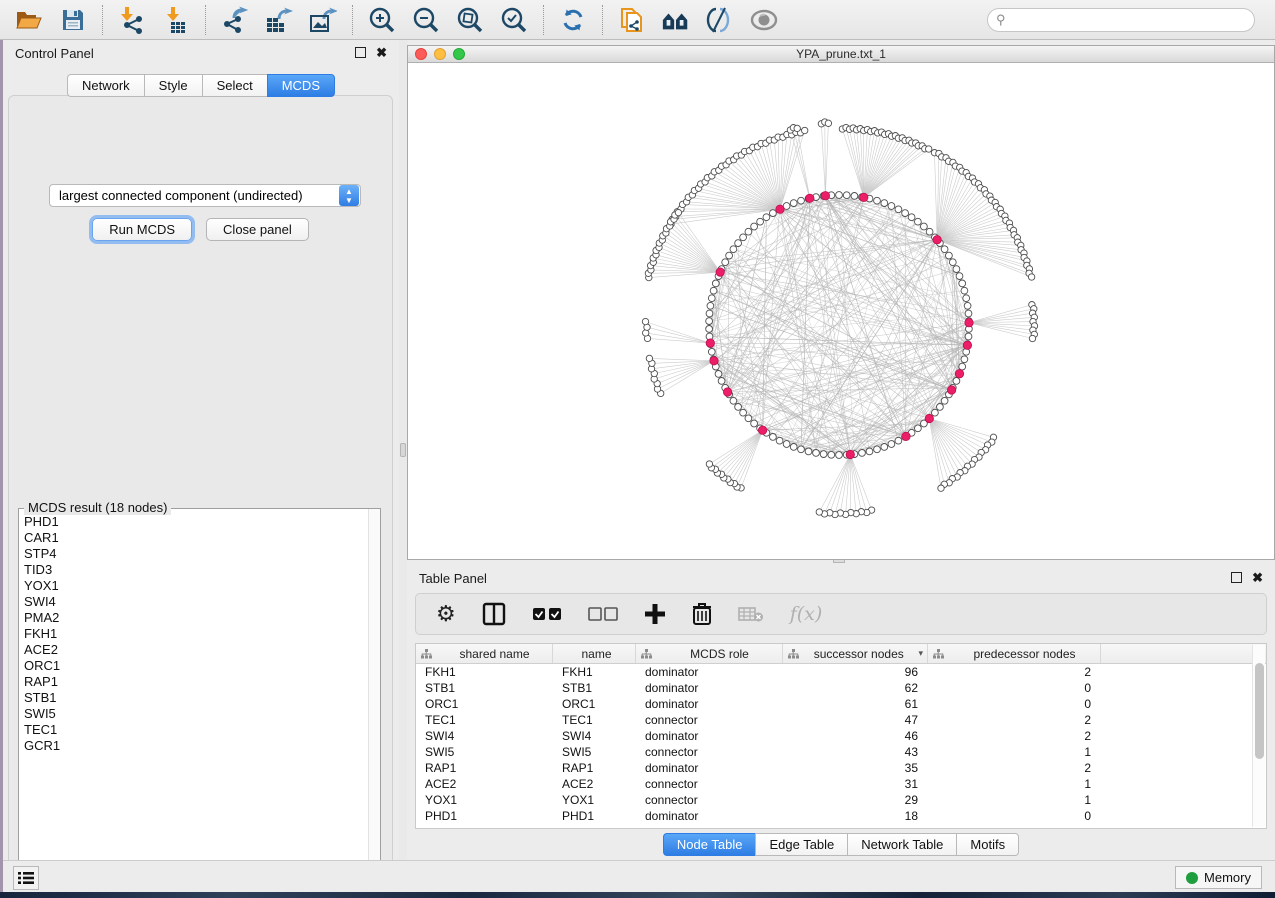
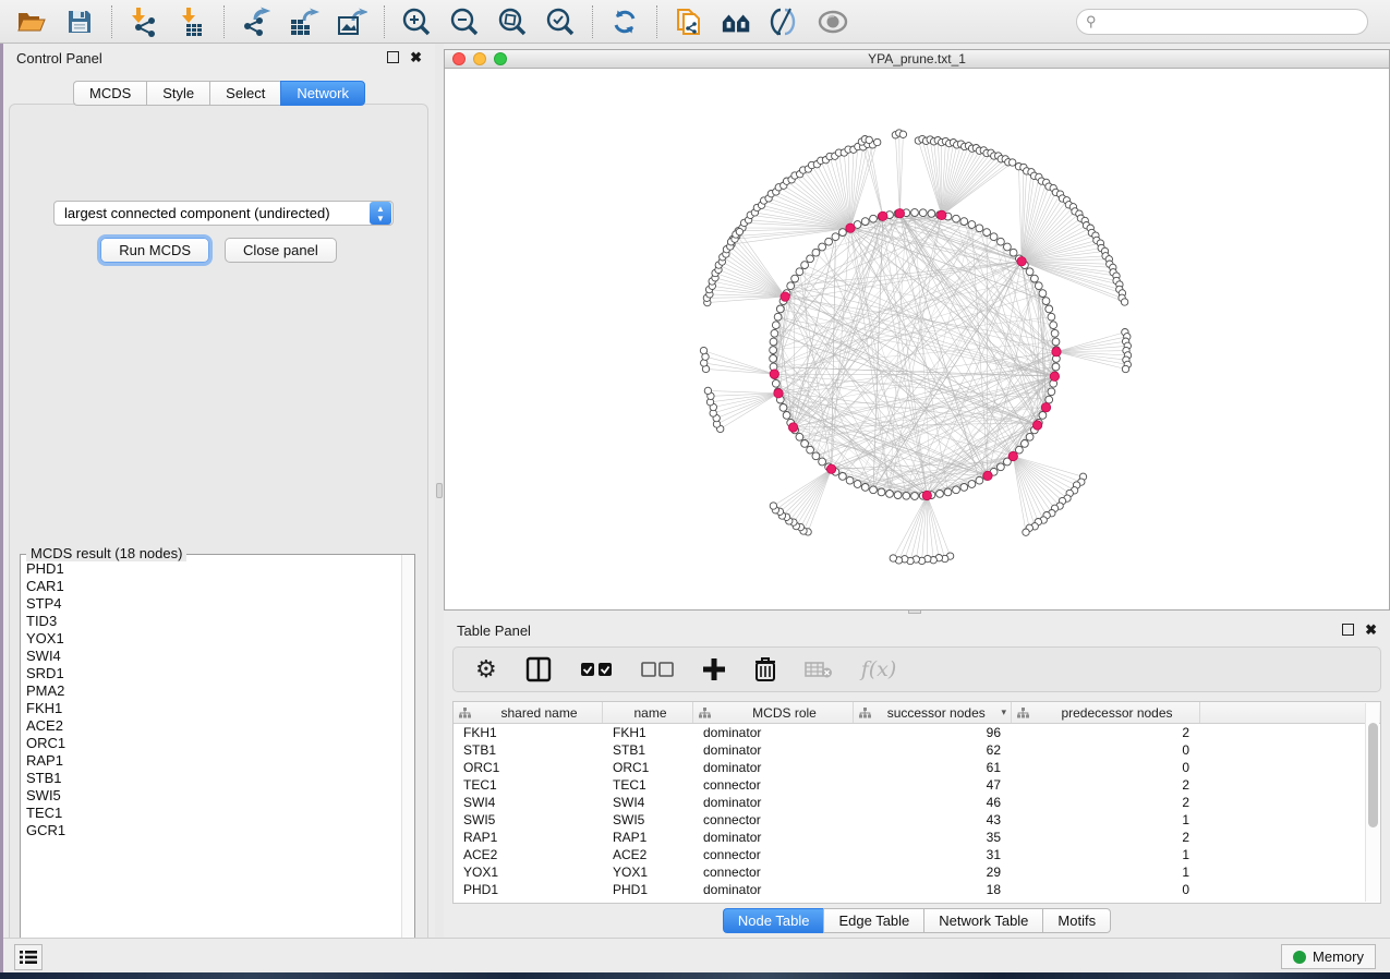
  ⚲
  Control Panel
  ✖
- Network
+ MCDS
  Style
  Select
- MCDS
+ Network
  largest connected component (undirected)
  ▲
  ▼
  Run MCDS
  Close panel
  MCDS result (18 nodes)
  PHD1
  CAR1
  STP4
  TID3
  YOX1
  SWI4
+ SRD1
  PMA2
  FKH1
  ACE2
  ORC1
  RAP1
  STB1
  SWI5
  TEC1
  GCR1
  YPA_prune.txt_1
  Table Panel
  ✖
  ⚙
  f(x)
  shared name
  name
  MCDS role
  successor nodes
  ▾
  predecessor nodes
  FKH1
  FKH1
  dominator
  96
  2
  STB1
  STB1
  dominator
  62
  0
  ORC1
  ORC1
  dominator
  61
  0
  TEC1
  TEC1
  connector
  47
  2
  SWI4
  SWI4
  dominator
  46
  2
  SWI5
  SWI5
  connector
  43
  1
  RAP1
  RAP1
  dominator
  35
  2
  ACE2
  ACE2
  connector
  31
  1
  YOX1
  YOX1
  connector
  29
  1
  PHD1
  PHD1
  dominator
  18
  0
  Node Table
  Edge Table
  Network Table
  Motifs
  Memory
